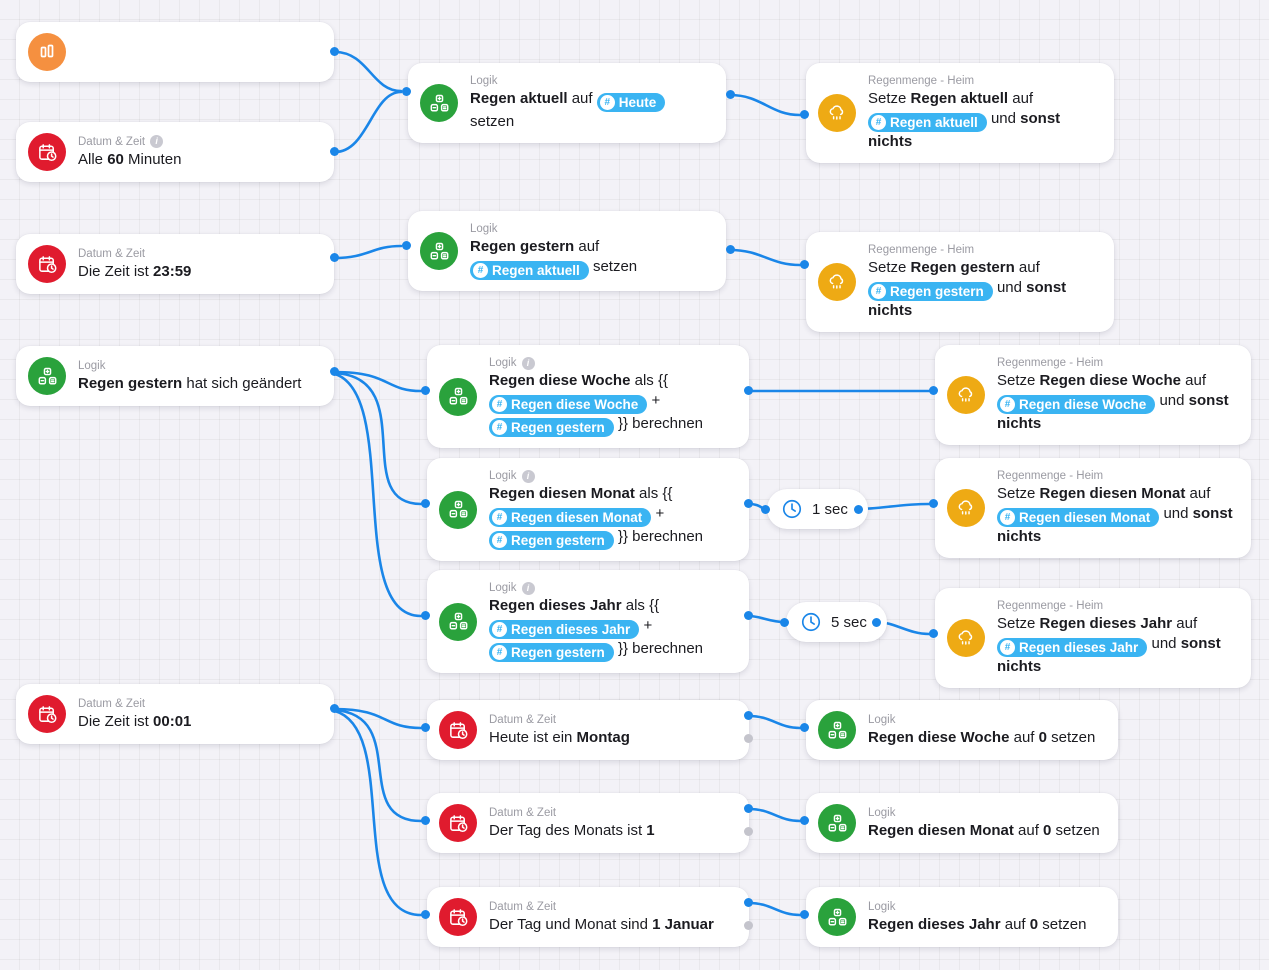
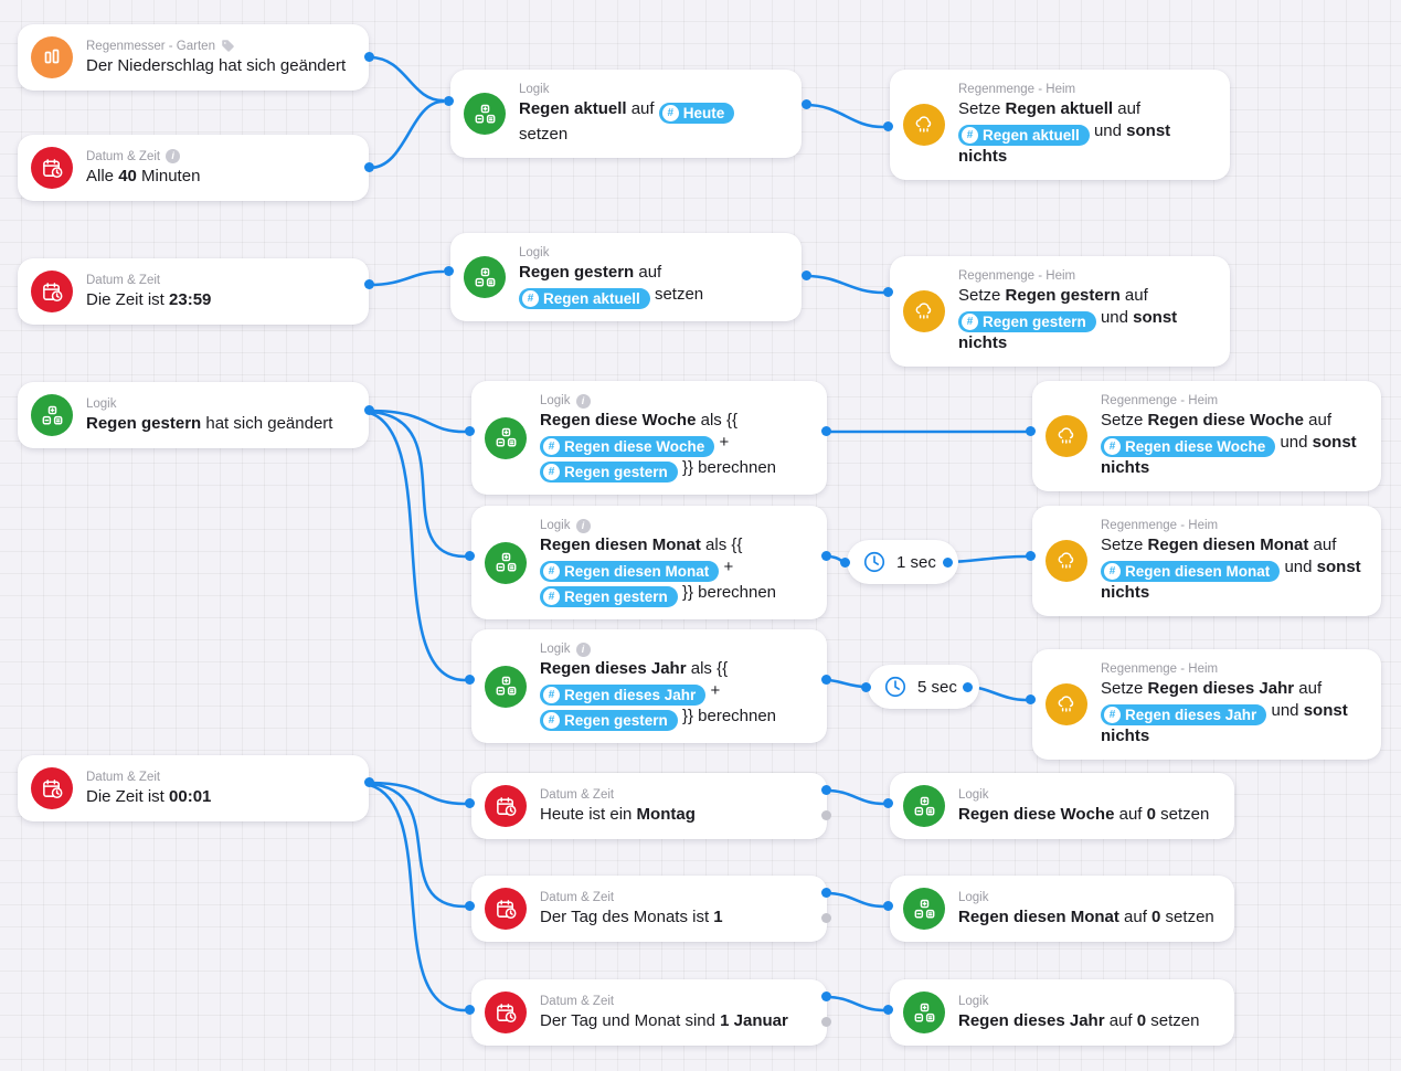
+ Regenmesser - Garten
+ Der Niederschlag hat sich geändert
  Datum & Zeit
  i
- Alle 60 Minuten
+ Alle 40 Minuten
  Logik
  Regen aktuell auf
  #
  Heute setzen
  Regenmenge - Heim
  Setze Regen aktuell auf
  #
  Regen aktuell und sonst nichts
  Datum & Zeit
  Die Zeit ist 23:59
  Logik
  Regen gestern auf
  #
  Regen aktuell setzen
  Regenmenge - Heim
  Setze Regen gestern auf
  #
  Regen gestern und sonst nichts
  Logik
  Regen gestern hat sich geändert
  Logik
  i
  Regen diese Woche als {{
  #
  Regen diese Woche +
  #
  Regen gestern }} berechnen
  Regenmenge - Heim
  Setze Regen diese Woche auf
  #
  Regen diese Woche und sonst nichts
  Logik
  i
  Regen diesen Monat als {{
  #
  Regen diesen Monat +
  #
  Regen gestern }} berechnen
  1 sec
  Regenmenge - Heim
  Setze Regen diesen Monat auf
  #
  Regen diesen Monat und sonst nichts
  Logik
  i
  Regen dieses Jahr als {{
  #
  Regen dieses Jahr +
  #
  Regen gestern }} berechnen
  5 sec
  Regenmenge - Heim
  Setze Regen dieses Jahr auf
  #
  Regen dieses Jahr und sonst nichts
  Datum & Zeit
  Die Zeit ist 00:01
  Datum & Zeit
  Heute ist ein Montag
  Logik
  Regen diese Woche auf 0 setzen
  Datum & Zeit
  Der Tag des Monats ist 1
  Logik
  Regen diesen Monat auf 0 setzen
  Datum & Zeit
  Der Tag und Monat sind 1 Januar
  Logik
  Regen dieses Jahr auf 0 setzen
